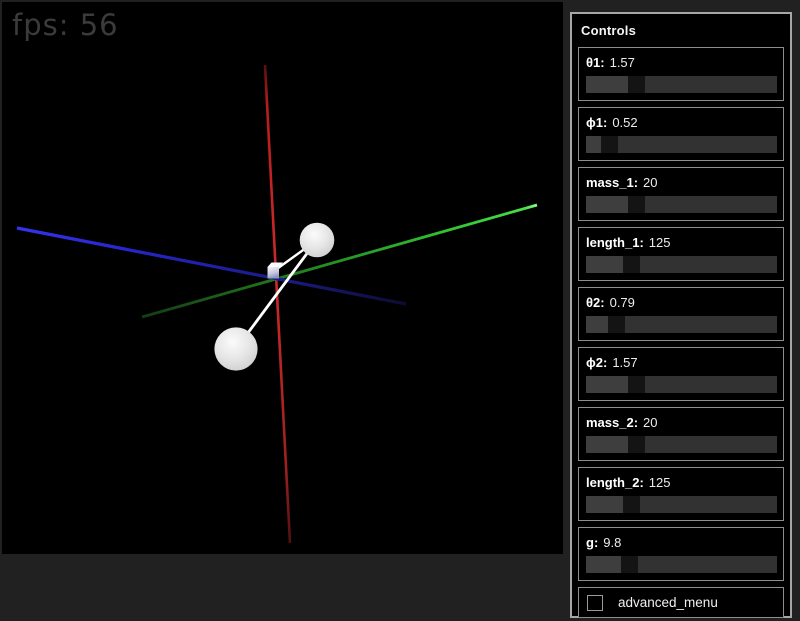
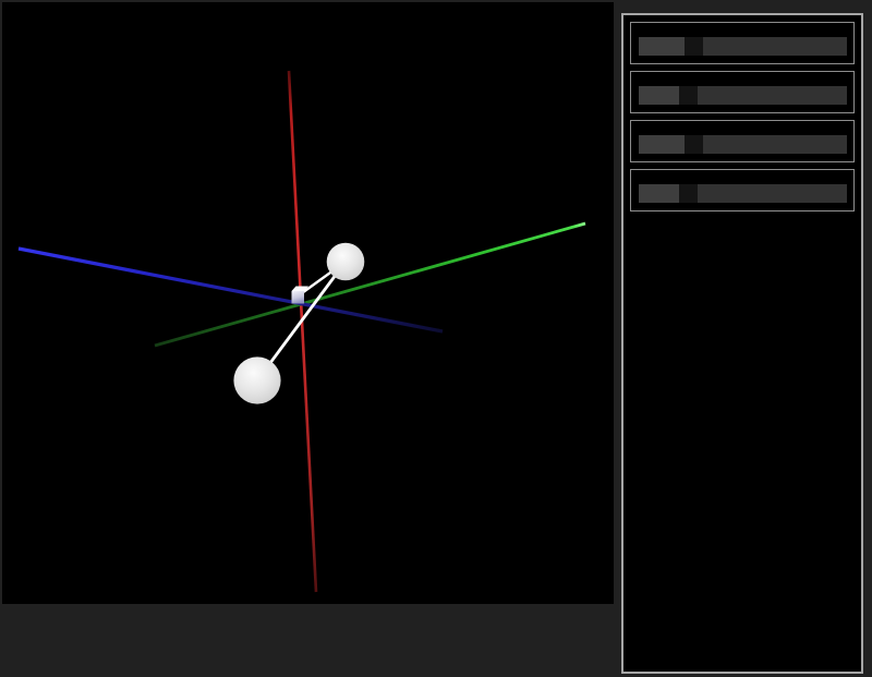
- fps: 56
- Controls
- θ1: 1.57
- ϕ1: 0.52
- mass_1: 20
- length_1: 125
- θ2: 0.79
- ϕ2: 1.57
- mass_2: 20
- length_2: 125
- g: 9.8
- advanced_menu
